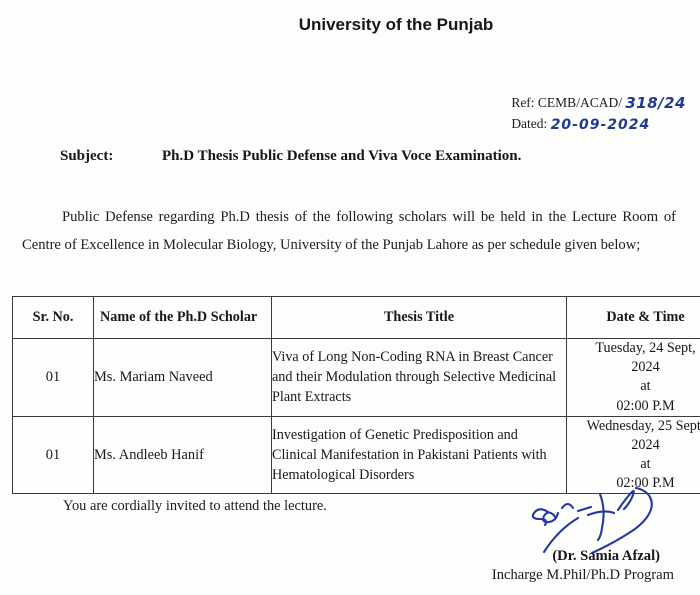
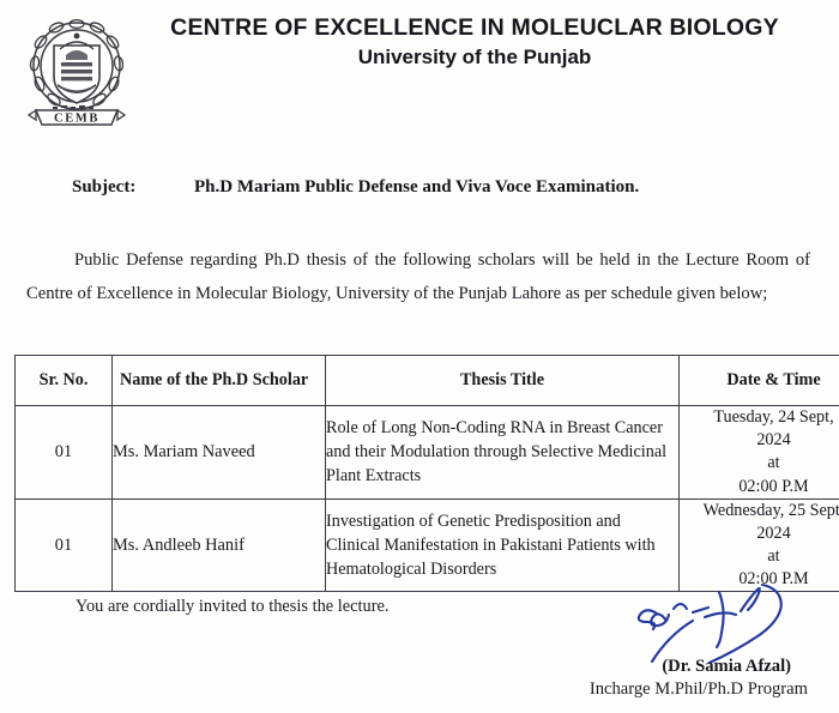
+ CEMB
+ CENTRE OF EXCELLENCE IN MOLEUCLAR BIOLOGY
  University of the Punjab
- Ref: CEMB/ACAD/ 318/24
- Dated: 20-09-2024
- Subject: Ph.D Thesis Public Defense and Viva Voce Examination.
+ Subject: Ph.D Mariam Public Defense and Viva Voce Examination.
  Public Defense regarding Ph.D thesis of the following scholars will be held in the Lecture Room of Centre of Excellence in Molecular Biology, University of the Punjab Lahore as per schedule given below;
  Sr. No.	Name of the Ph.D Scholar	Thesis Title	Date & Time
- 01	Ms. Mariam Naveed	Viva of Long Non-Coding RNA in Breast Cancer and their Modulation through Selective Medicinal Plant Extracts	Tuesday, 24 Sept, 2024 at 02:00 P.M
+ 01	Ms. Mariam Naveed	Role of Long Non-Coding RNA in Breast Cancer and their Modulation through Selective Medicinal Plant Extracts	Tuesday, 24 Sept, 2024 at 02:00 P.M
  01	Ms. Andleeb Hanif	Investigation of Genetic Predisposition and Clinical Manifestation in Pakistani Patients with Hematological Disorders	Wednesday, 25 Sept 2024 at 02:00 P.M
- You are cordially invited to attend the lecture.
+ You are cordially invited to thesis the lecture.
  (Dr. Samia Afzal)
  Incharge M.Phil/Ph.D Program
